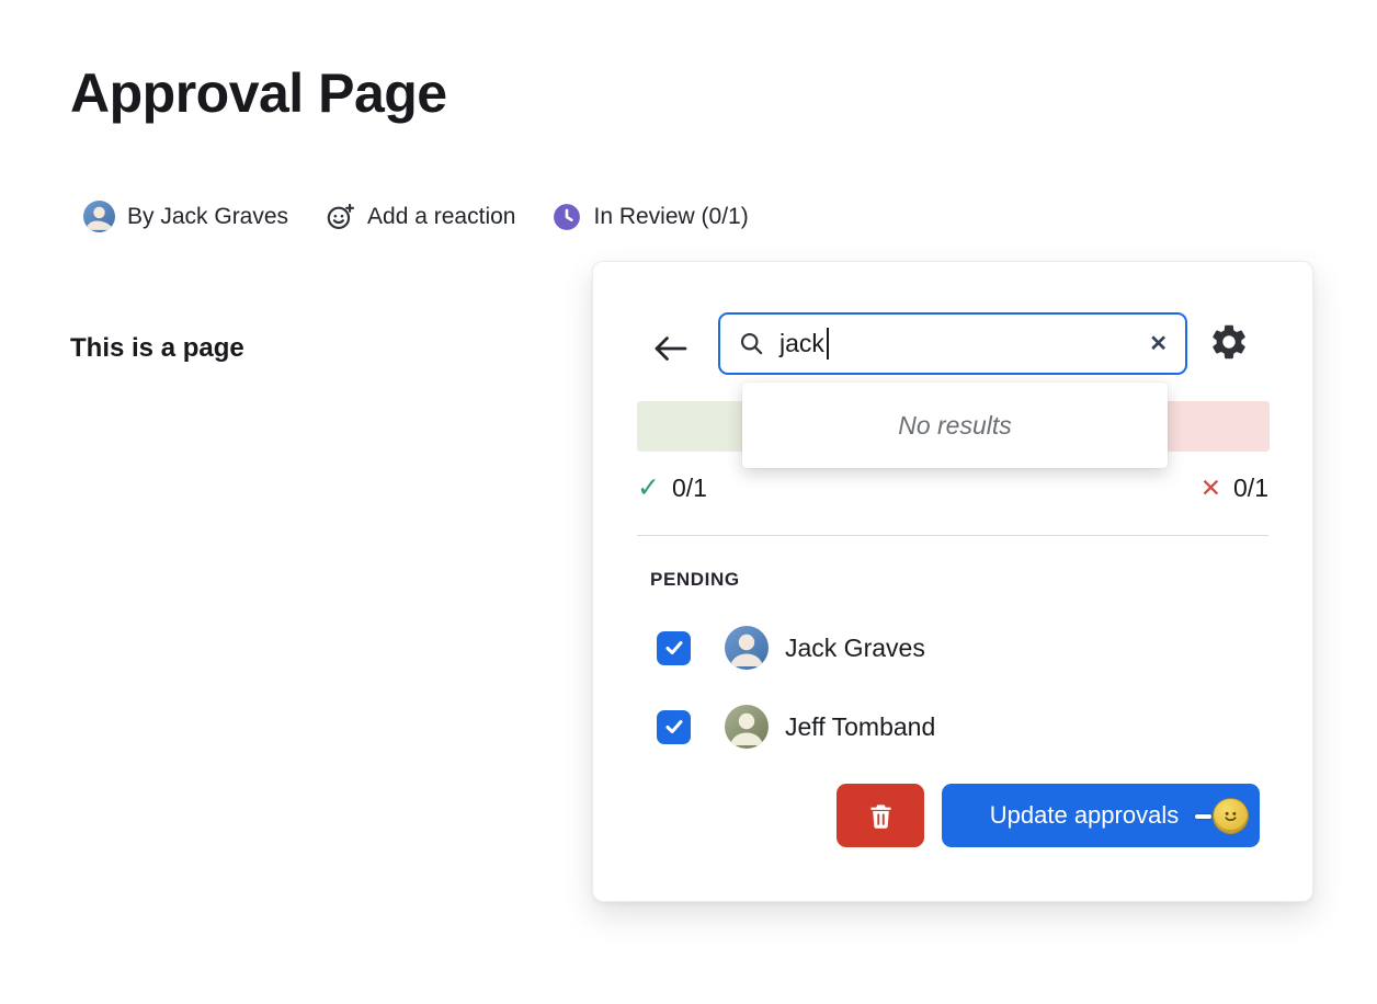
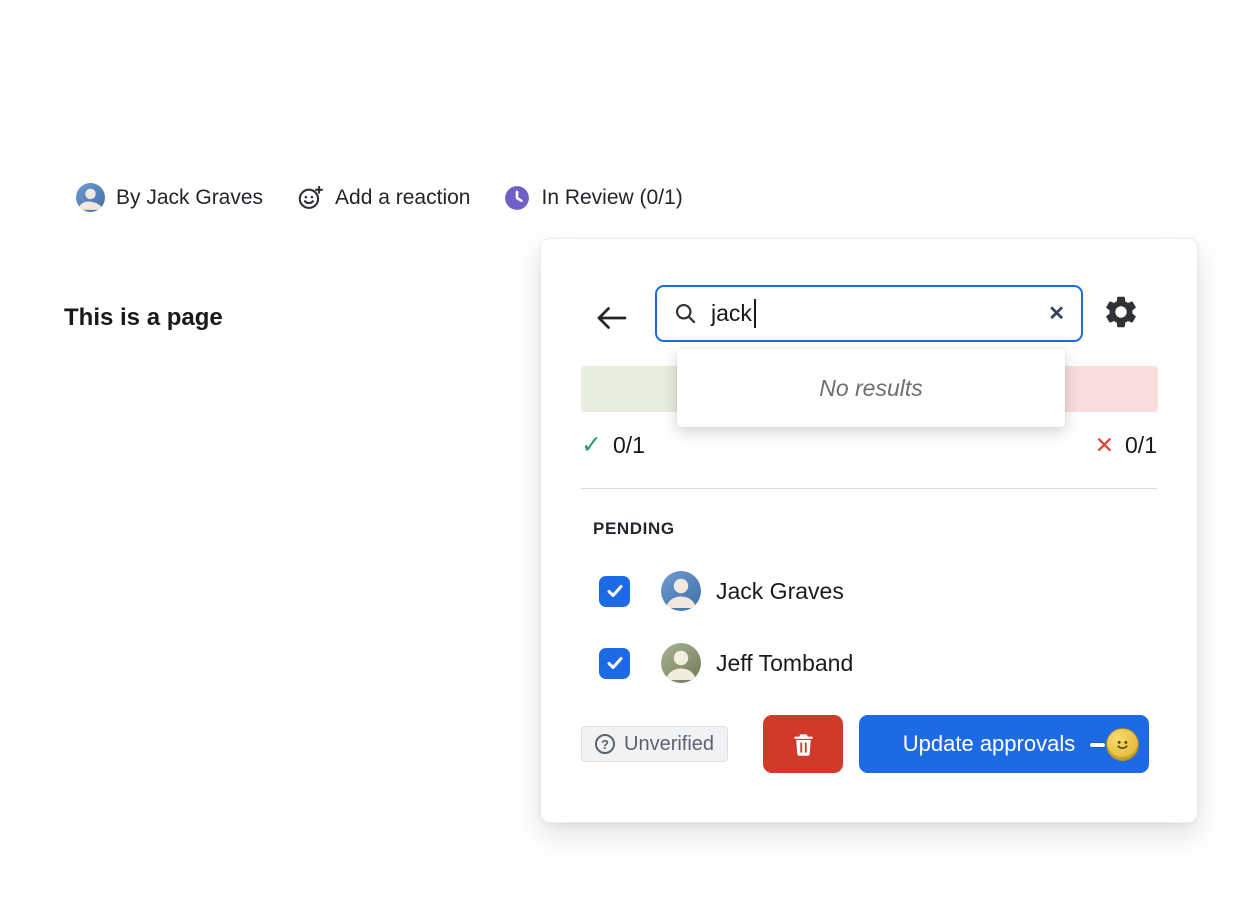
- Approval Page
  By Jack Graves
  Add a reaction
  In Review (0/1)
  This is a page
  jack
  ✕
  No results
  ✓
  0/1
  ✕
  0/1
  PENDING
  Jack Graves
  Jeff Tomband
+ ?
+ Unverified
  Update approvals
